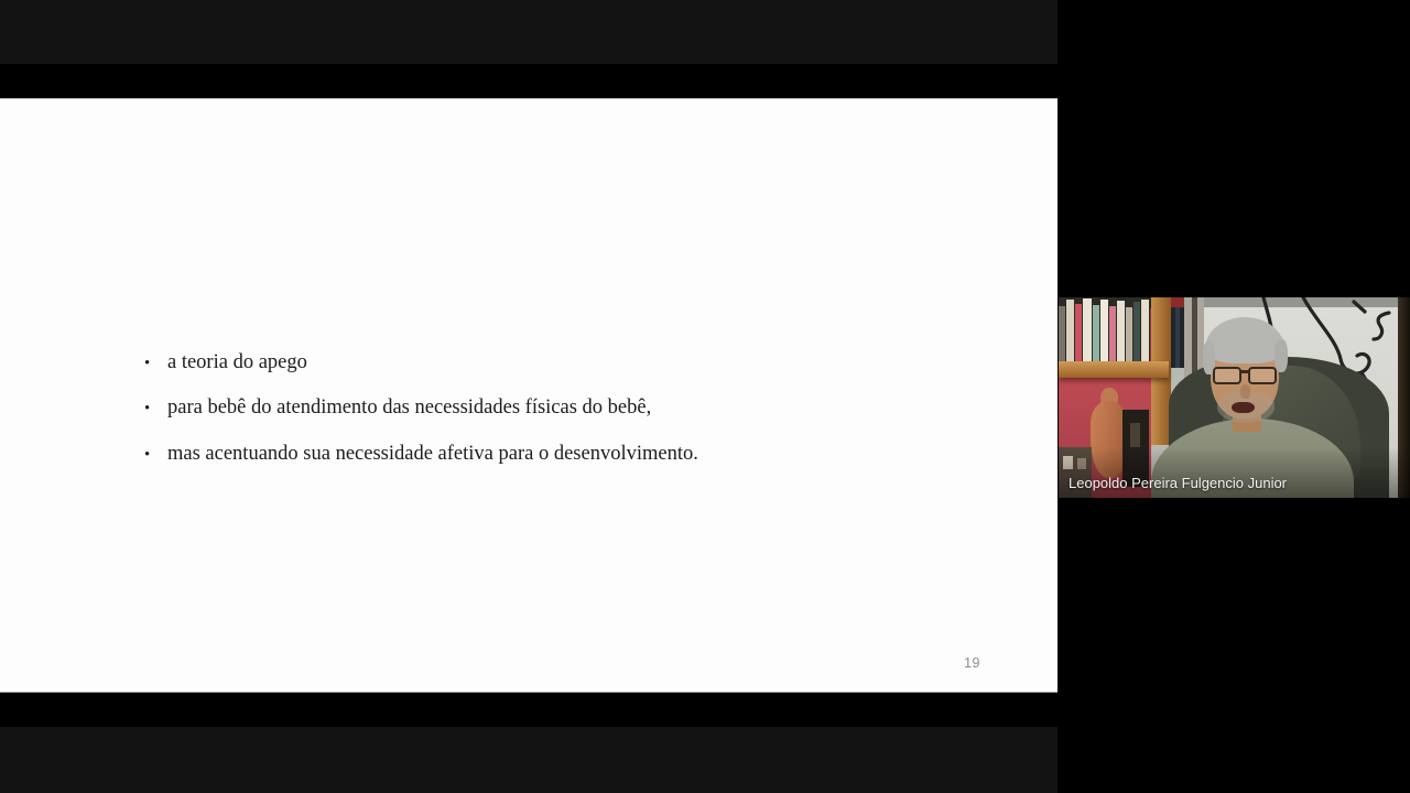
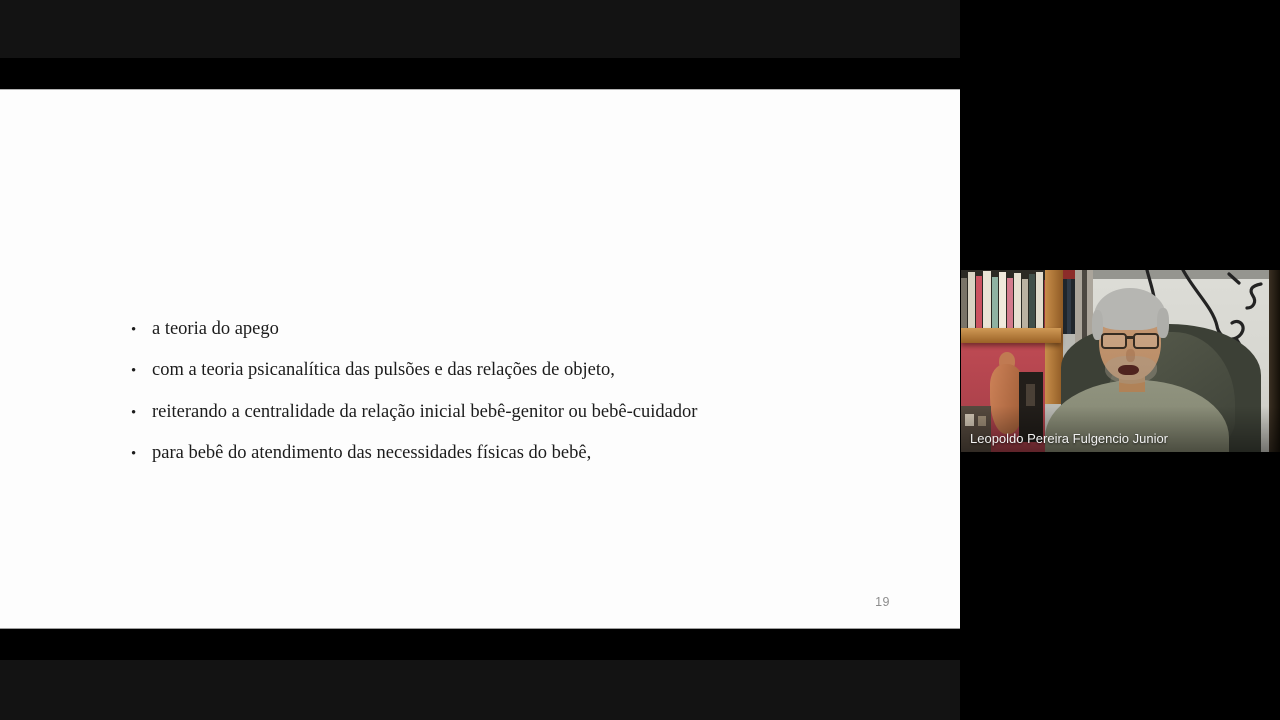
  a teoria do apego
+ com a teoria psicanalítica das pulsões e das relações de objeto,
+ reiterando a centralidade da relação inicial bebê-genitor ou bebê-cuidador
  para bebê do atendimento das necessidades físicas do bebê,
- mas acentuando sua necessidade afetiva para o desenvolvimento.
  19
  Leopoldo Pereira Fulgencio Junior
